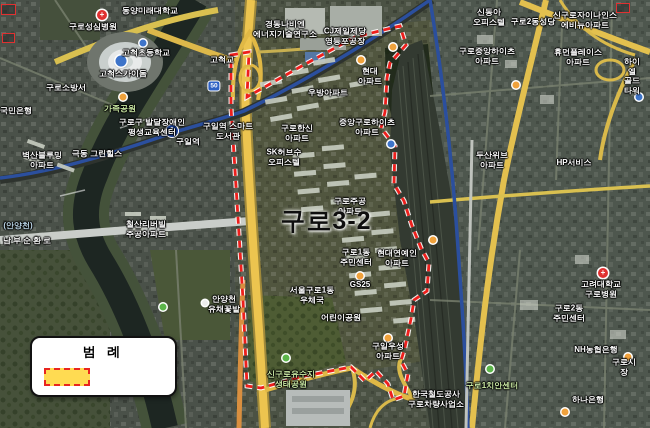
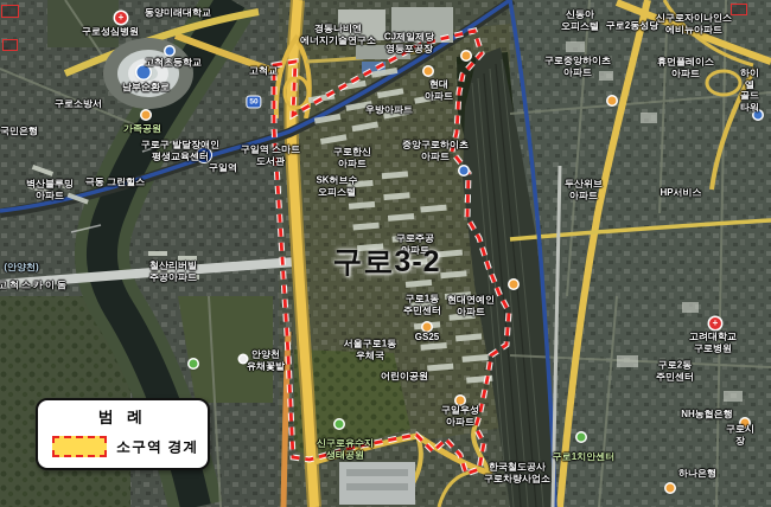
  구로성심병원
  동양미래대학교
  고척초등학교
- 고척스카이돔
+ 남부순환로
  구로소방서
  가족공원
  국민은행
  구로구 발달장애인
  평생교육센터
  구일역
  구일역 스마트
  도서관
  벽산블루밍
  아파트
  극동 그린힐스
  철산리버빌
  주공아파트
- 남부순환로
+ 고척스카이돔
  (안양천)
  안양천
  유채꽃밭
  고척교
  경동나비엔
  에너지기술연구소
  CJ제일제당
  영등포공장
  현대
  아파트
  우방아파트
  중앙구로하이츠
  아파트
  구로한신
  아파트
  SK허브수
  오피스텔
  구로주공
  아파트
  구로1동
  주민센터
  현대연예인
  아파트
  GS25
  서울구로1동
  우체국
  어린이공원
  구일우성
  아파트
  신구로유수지
  생태공원
  한국철도공사
  구로차량사업소
  신동아
  오피스텔
  구로2동성당
  신구로자이나인스
  에비뉴아파트
  구로중앙하이츠
  아파트
  휴먼플레이스
  아파트
  하이엘
  골드타워
  두산위브
  아파트
  HP서비스
  고려대학교
  구로병원
  구로2동
  주민센터
  NH농협은행
  구로시장
  구로1치안센터
  하나은행
  +
  +
  1
  구로3-2
  범 례
+ 소구역 경계
